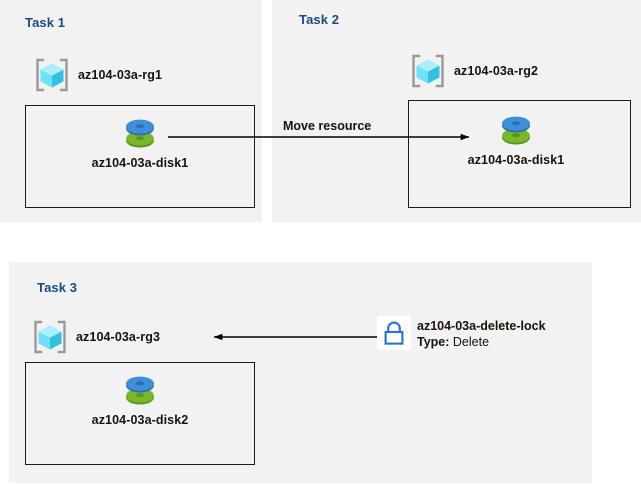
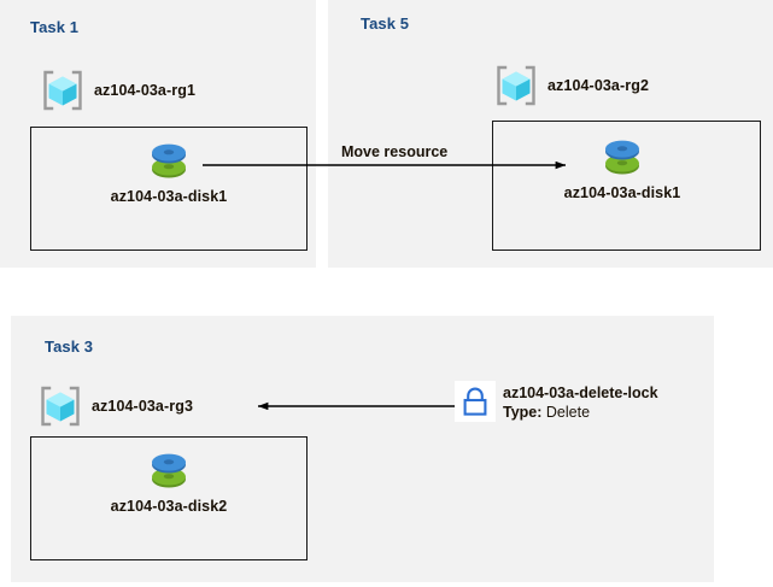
  Task 1
  az104-03a-rg1
  az104-03a-disk1
- Task 2
+ Task 5
  az104-03a-rg2
  az104-03a-disk1
  Move resource
  Task 3
  az104-03a-rg3
  az104-03a-disk2
  az104-03a-delete-lock
  Type: Delete
